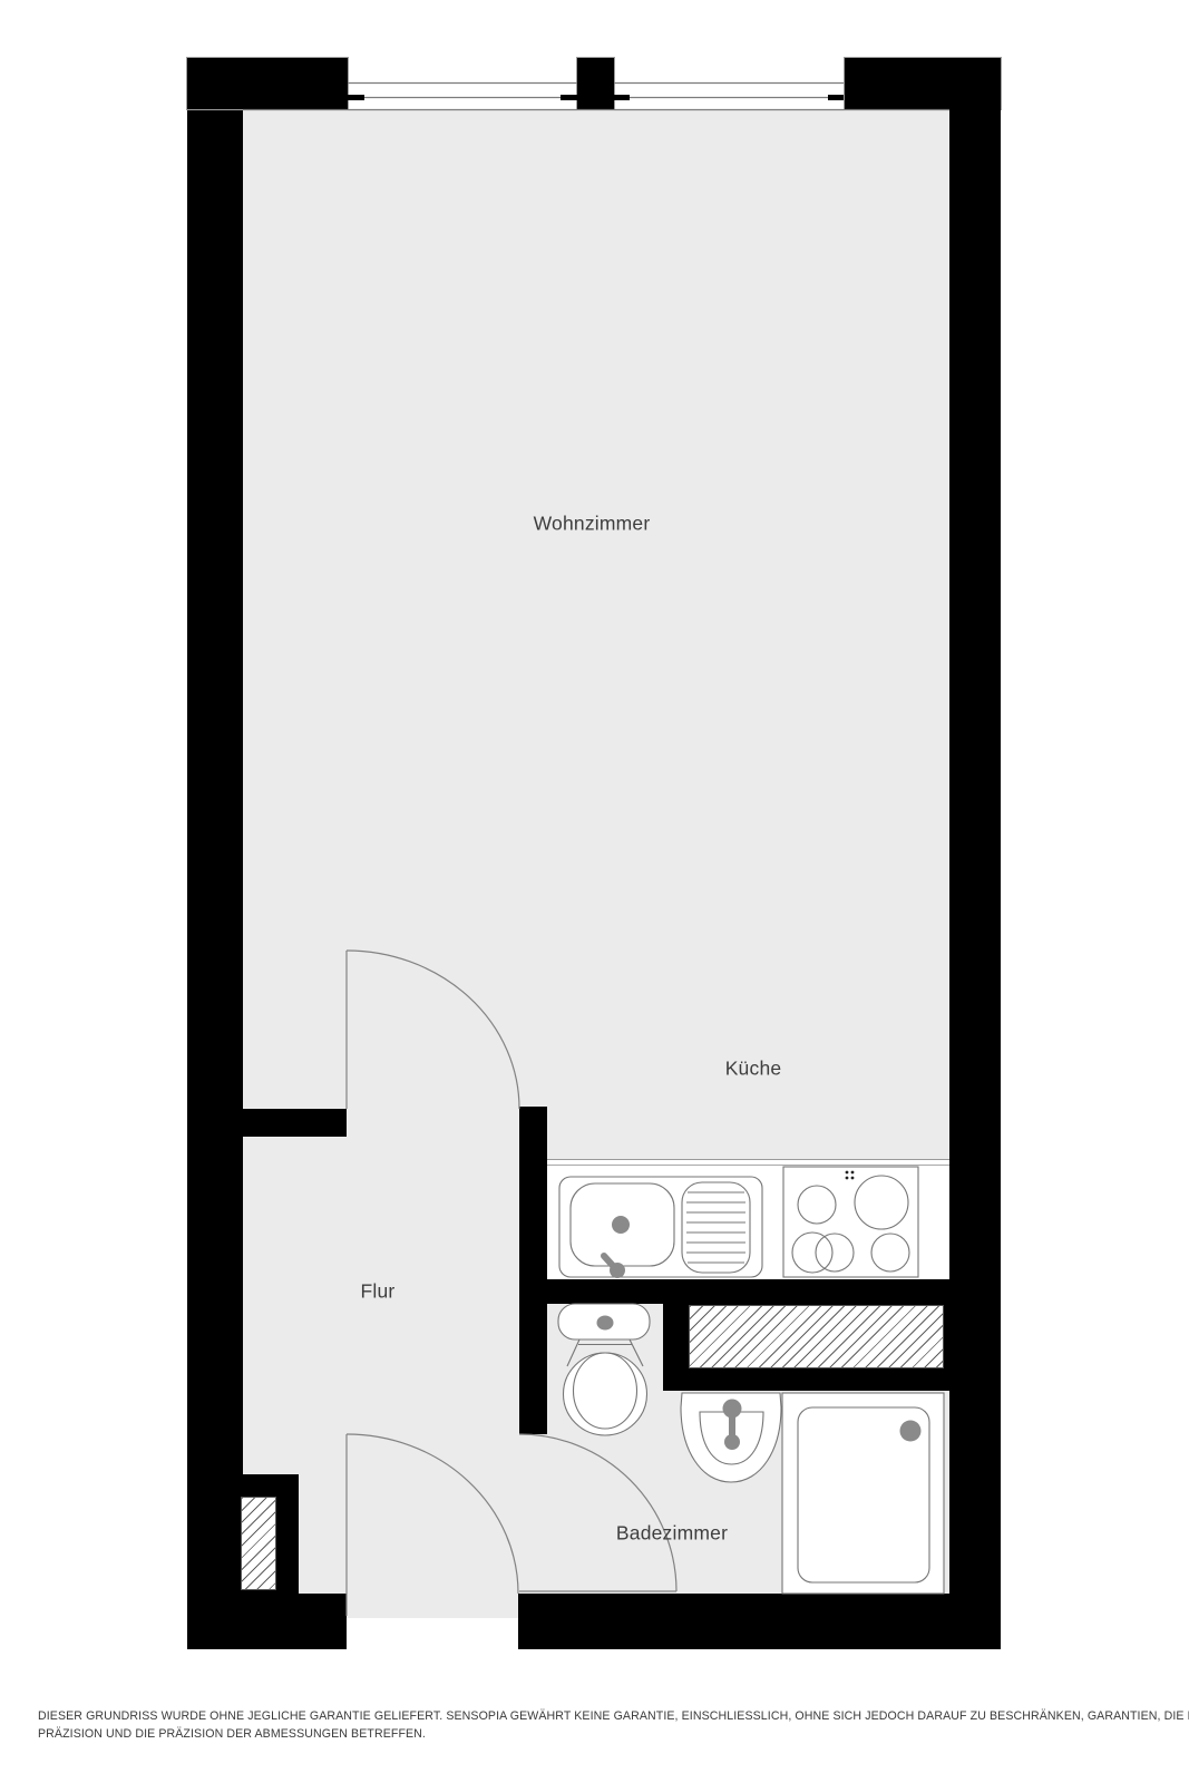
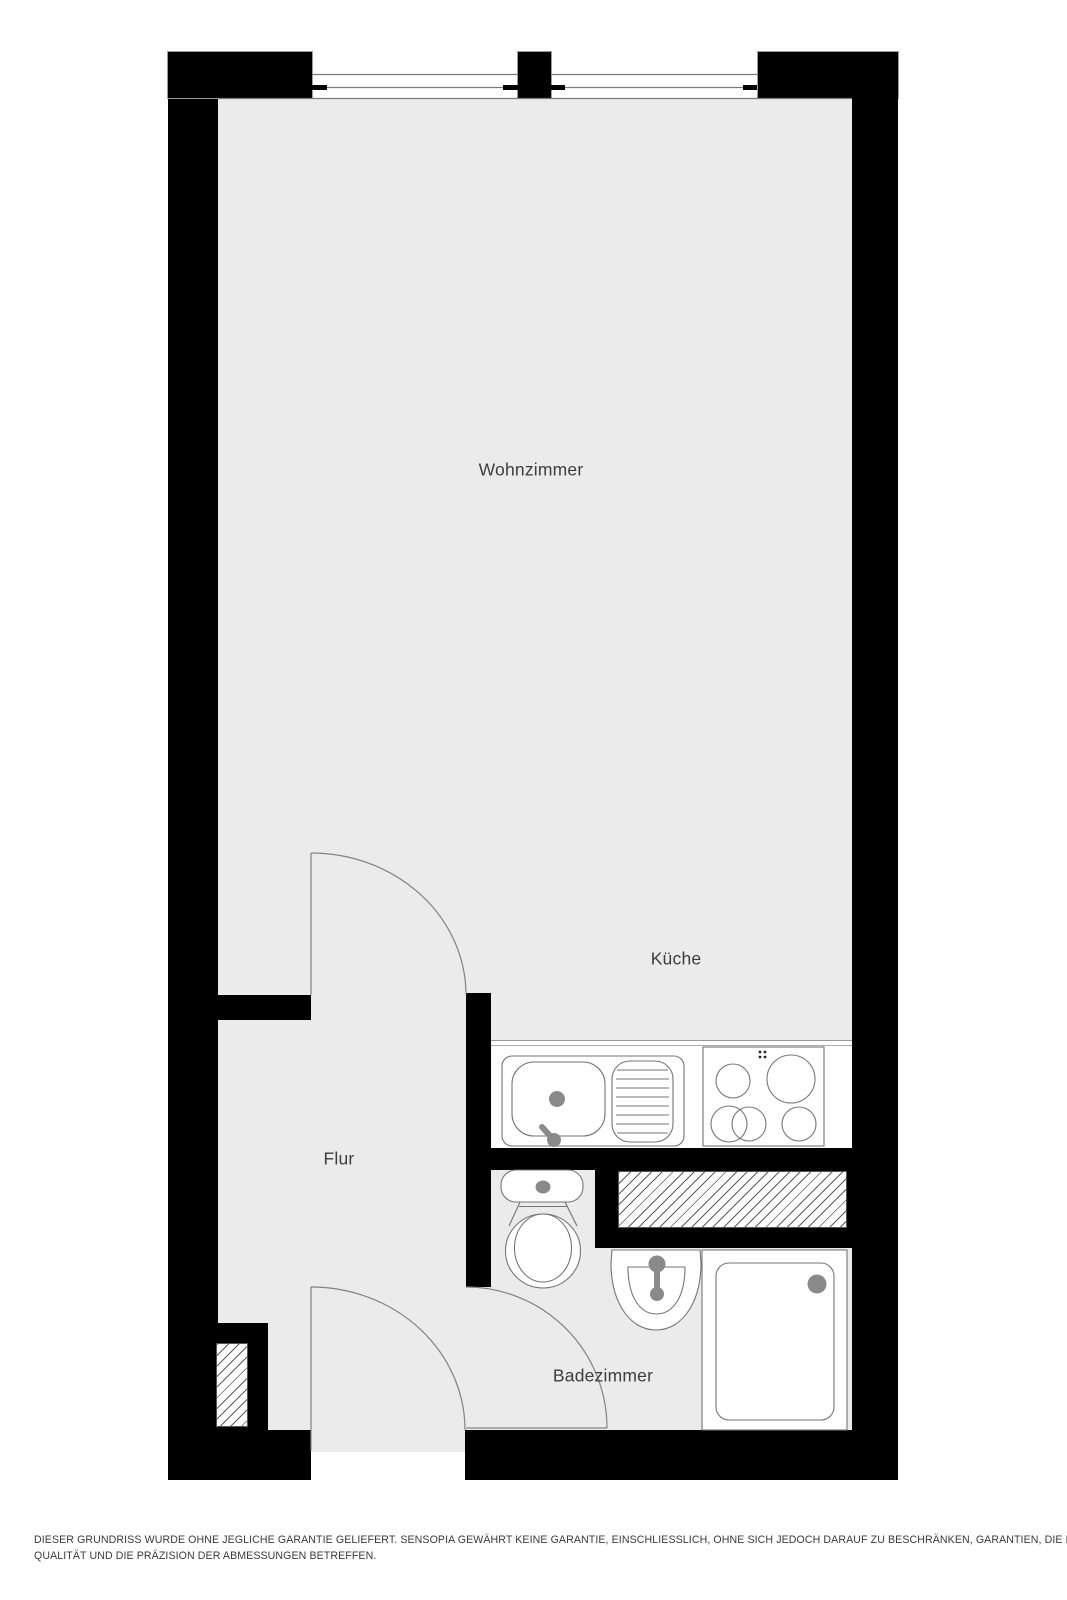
  Wohnzimmer
  Küche
  Flur
  Badezimmer
  DIESER GRUNDRISS WURDE OHNE JEGLICHE GARANTIE GELIEFERT. SENSOPIA GEWÄHRT KEINE GARANTIE, EINSCHLIESSLICH, OHNE SICH JEDOCH DARAUF ZU BESCHRÄNKEN, GARANTIEN, DIE
- PRÄZISION UND DIE PRÄZISION DER ABMESSUNGEN BETREFFEN.
+ QUALITÄT UND DIE PRÄZISION DER ABMESSUNGEN BETREFFEN.
